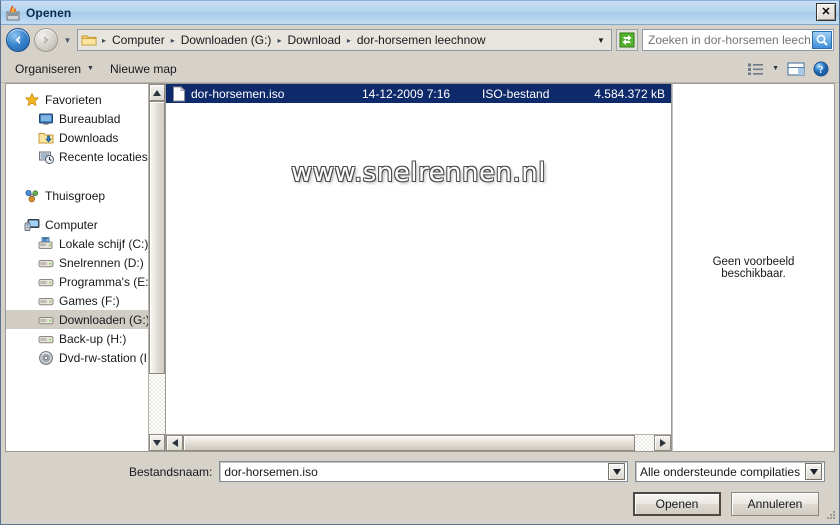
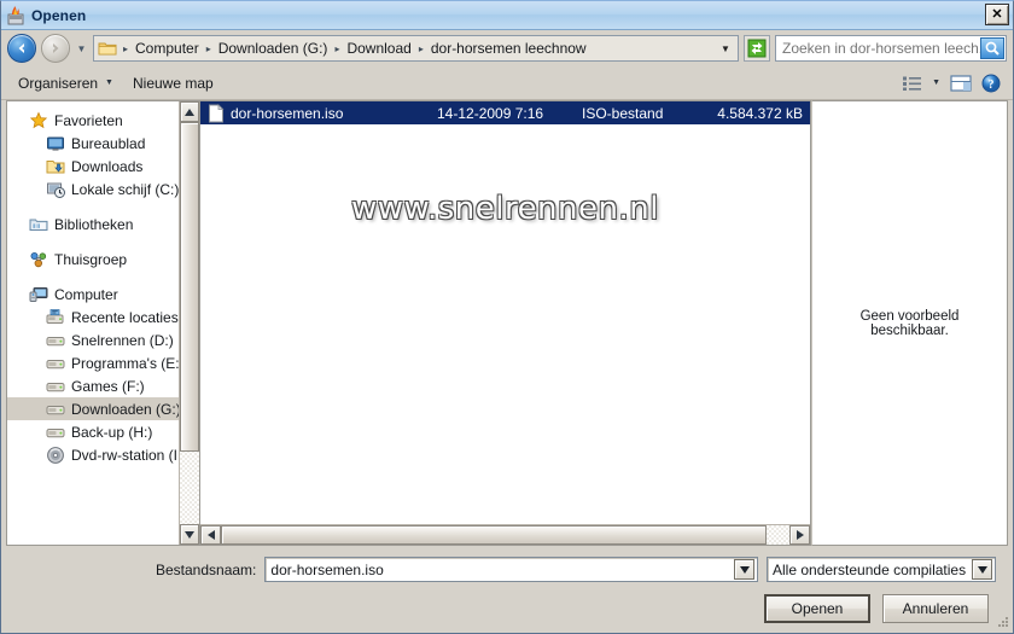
  Openen
  ✕
  ▼
  ▸
  Computer
  ▸
  Downloaden (G:)
  ▸
  Download
  ▸
  dor-horsemen leechnow
  ▼
  Zoeken in dor-horsemen leech
  Organiseren
  Nieuwe map
  ?
  Favorieten
  Bureaublad
  Downloads
- Recente locaties
+ Lokale schijf (C:)
+ Bibliotheken
  Thuisgroep
  Computer
- Lokale schijf (C:)
+ Recente locaties
  Snelrennen (D:)
  Programma's (E:
  Games (F:)
  Downloaden (G:
  Back-up (H:)
  Dvd-rw-station (I
  dor-horsemen.iso
  14-12-2009 7:16
  ISO-bestand
  4.584.372 kB
  www.snelrennen.nl
  Geen voorbeeld beschikbaar.
  Bestandsnaam:
  dor-horsemen.iso
  Alle ondersteunde compilaties
  Openen
  Annuleren
